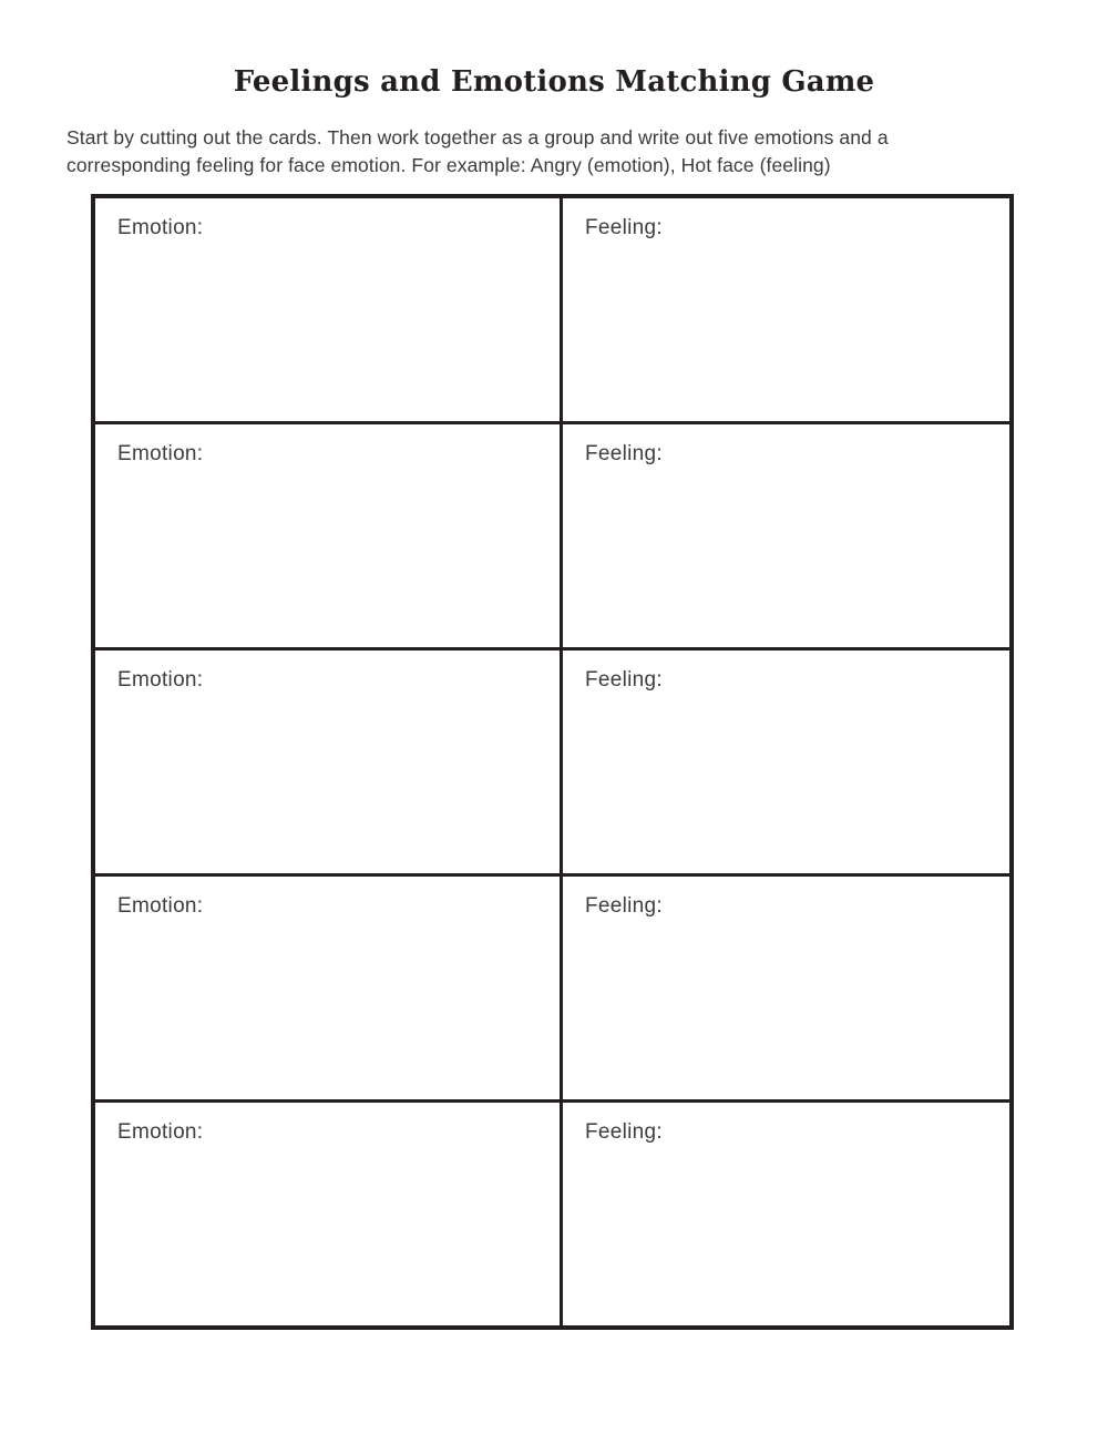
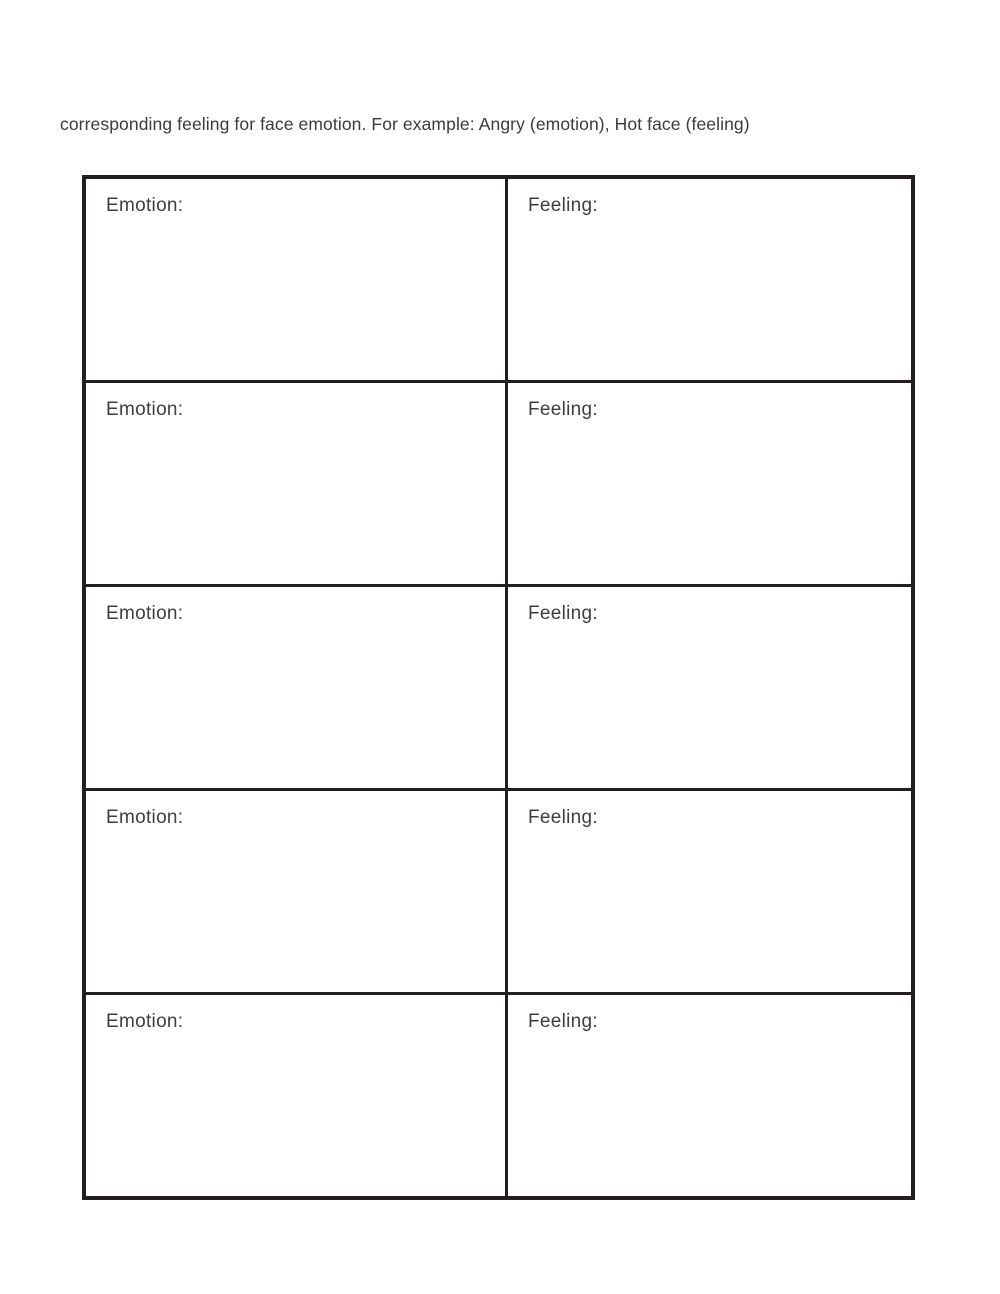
- Feelings and Emotions Matching Game
- Start by cutting out the cards. Then work together as a group and write out five emotions and a
  corresponding feeling for face emotion. For example: Angry (emotion), Hot face (feeling)
  Emotion:
  Feeling:
  Emotion:
  Feeling:
  Emotion:
  Feeling:
  Emotion:
  Feeling:
  Emotion:
  Feeling:
